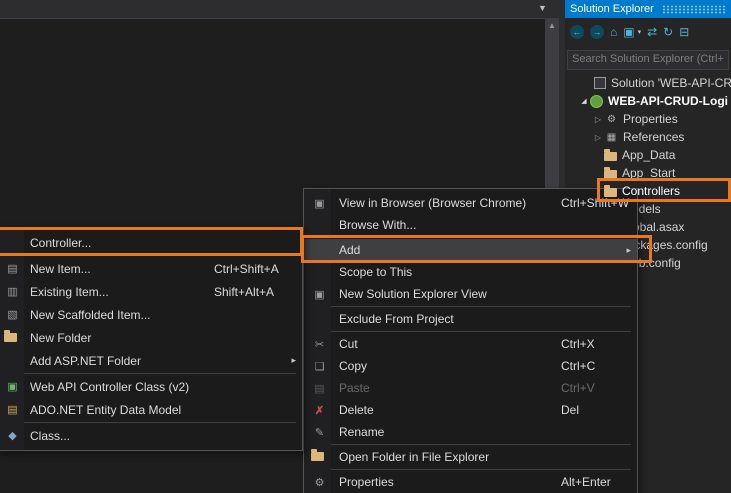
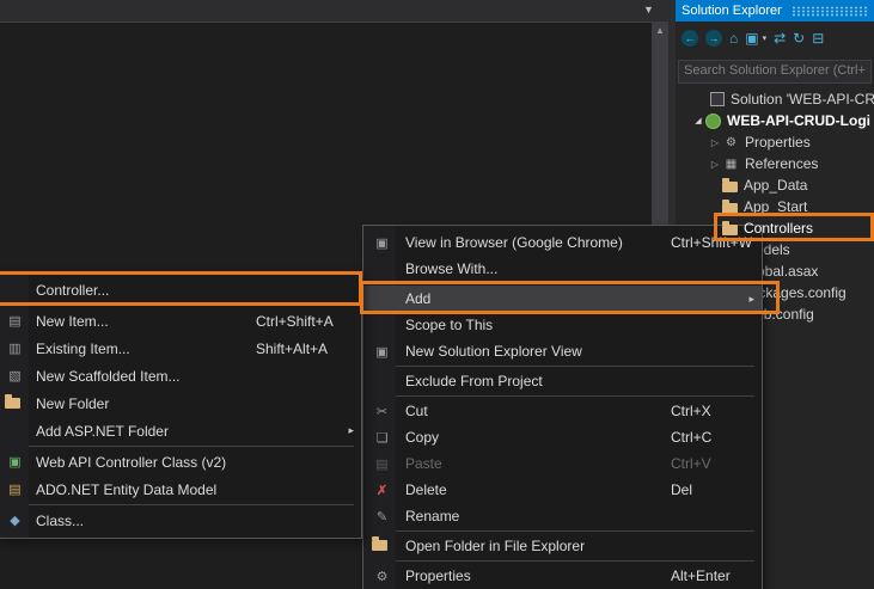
  ▼
  ▲
  Solution Explorer
  ←
  →
  ⌂
  ▣
  ⇄
  ↻
  ⊟
  Search Solution Explorer (Ctrl+
  Solution 'WEB-API-CR
  WEB-API-CRUD-Logi
  ▷
  ⚙
  Properties
  ▷
  ▦
  References
  App_Data
  App_Start
  Controllers
  bal.asax
  kages.config
  b.config
  ▣
- View in Browser (Browser Chrome)
+ View in Browser (Google Chrome)
  Ctrl+Shift+W
  Browse With...
  Add
  ▸
  Scope to This
  ▣
  New Solution Explorer View
  Exclude From Project
  ✂
  Cut
  Ctrl+X
  ❏
  Copy
  Ctrl+C
  ▤
  Paste
  Ctrl+V
  ✗
  Delete
  Del
  ✎
  Rename
  Open Folder in File Explorer
  ⚙
  Properties
  Alt+Enter
  Controller...
  ▤
  New Item...
  Ctrl+Shift+A
  ▥
  Existing Item...
  Shift+Alt+A
  ▧
  New Scaffolded Item...
  New Folder
  Add ASP.NET Folder
  ▸
  ▣
  Web API Controller Class (v2)
  ▤
  ADO.NET Entity Data Model
  ◆
  Class...
